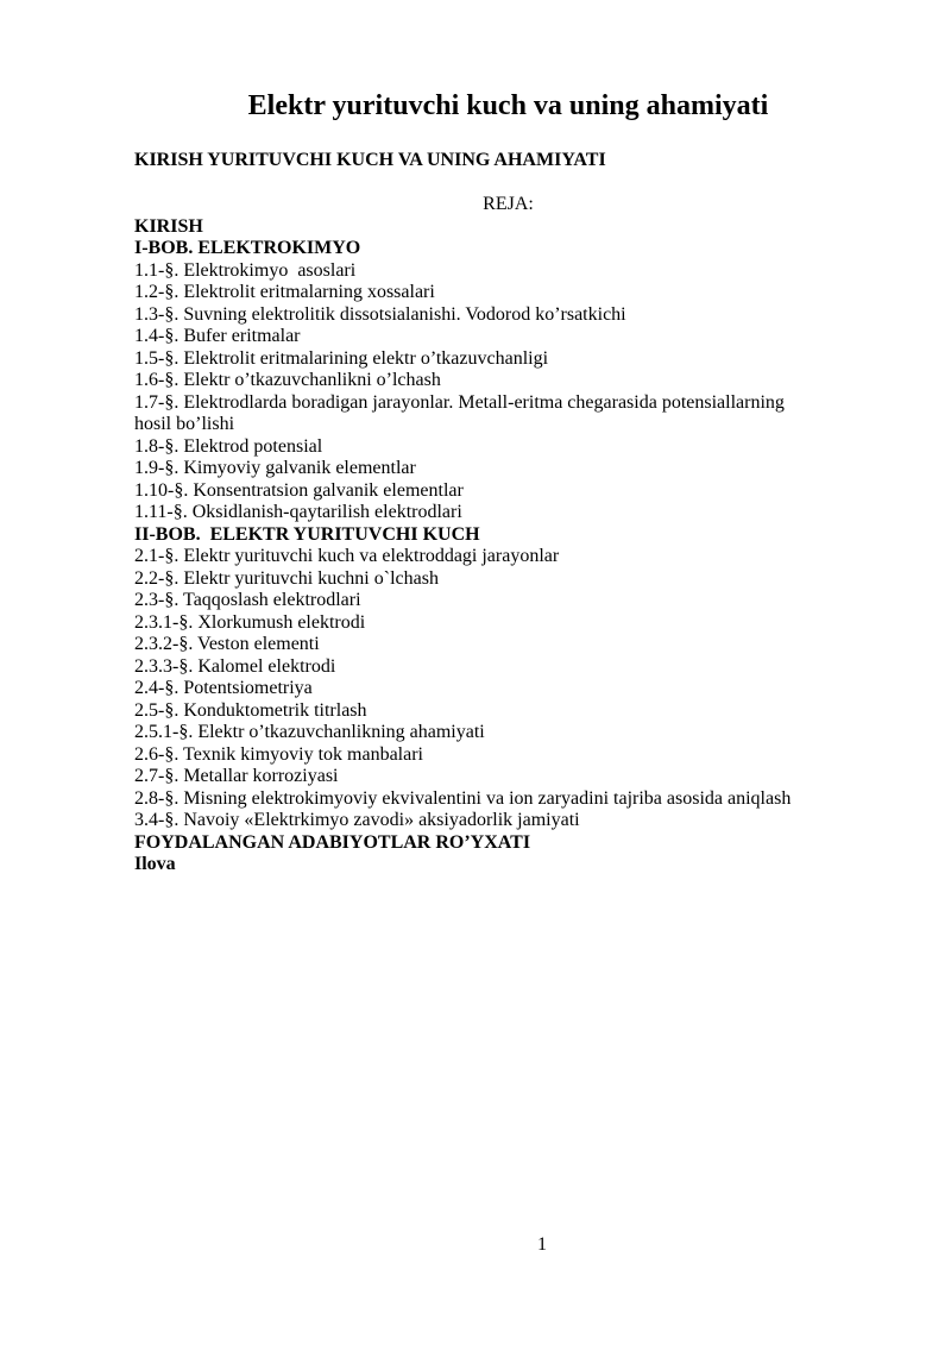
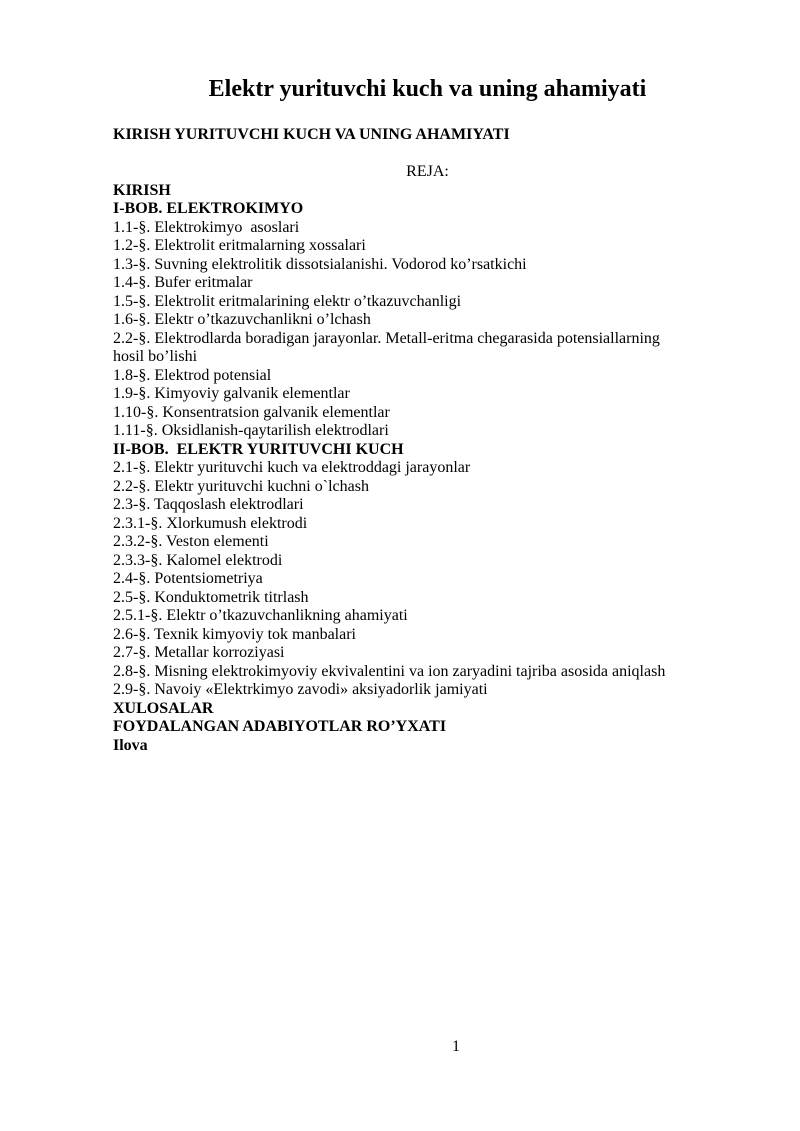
  Elektr yurituvchi kuch va uning ahamiyati
  KIRISH YURITUVCHI KUCH VA UNING AHAMIYATI
  REJA:
  KIRISH
  I-BOB. ELEKTROKIMYO
  1.1-§. Elektrokimyo asoslari
  1.2-§. Elektrolit eritmalarning xossalari
  1.3-§. Suvning elektrolitik dissotsialanishi. Vodorod ko’rsatkichi
  1.4-§. Bufer eritmalar
  1.5-§. Elektrolit eritmalarining elektr o’tkazuvchanligi
  1.6-§. Elektr o’tkazuvchanlikni o’lchash
- 1.7-§. Elektrodlarda boradigan jarayonlar. Metall-eritma chegarasida potensiallarning hosil bo’lishi
+ 2.2-§. Elektrodlarda boradigan jarayonlar. Metall-eritma chegarasida potensiallarning hosil bo’lishi
  1.8-§. Elektrod potensial
  1.9-§. Kimyoviy galvanik elementlar
  1.10-§. Konsentratsion galvanik elementlar
  1.11-§. Oksidlanish-qaytarilish elektrodlari
  II-BOB. ELEKTR YURITUVCHI KUCH
  2.1-§. Elektr yurituvchi kuch va elektroddagi jarayonlar
  2.2-§. Elektr yurituvchi kuchni o`lchash
  2.3-§. Taqqoslash elektrodlari
  2.3.1-§. Xlorkumush elektrodi
  2.3.2-§. Veston elementi
  2.3.3-§. Kalomel elektrodi
  2.4-§. Potentsiometriya
  2.5-§. Konduktometrik titrlash
  2.5.1-§. Elektr o’tkazuvchanlikning ahamiyati
  2.6-§. Texnik kimyoviy tok manbalari
  2.7-§. Metallar korroziyasi
  2.8-§. Misning elektrokimyoviy ekvivalentini va ion zaryadini tajriba asosida aniqlash
- 3.4-§. Navoiy «Elektrkimyo zavodi» aksiyadorlik jamiyati
+ 2.9-§. Navoiy «Elektrkimyo zavodi» aksiyadorlik jamiyati
+ XULOSALAR
  FOYDALANGAN ADABIYOTLAR RO’YXATI
  Ilova
  1
